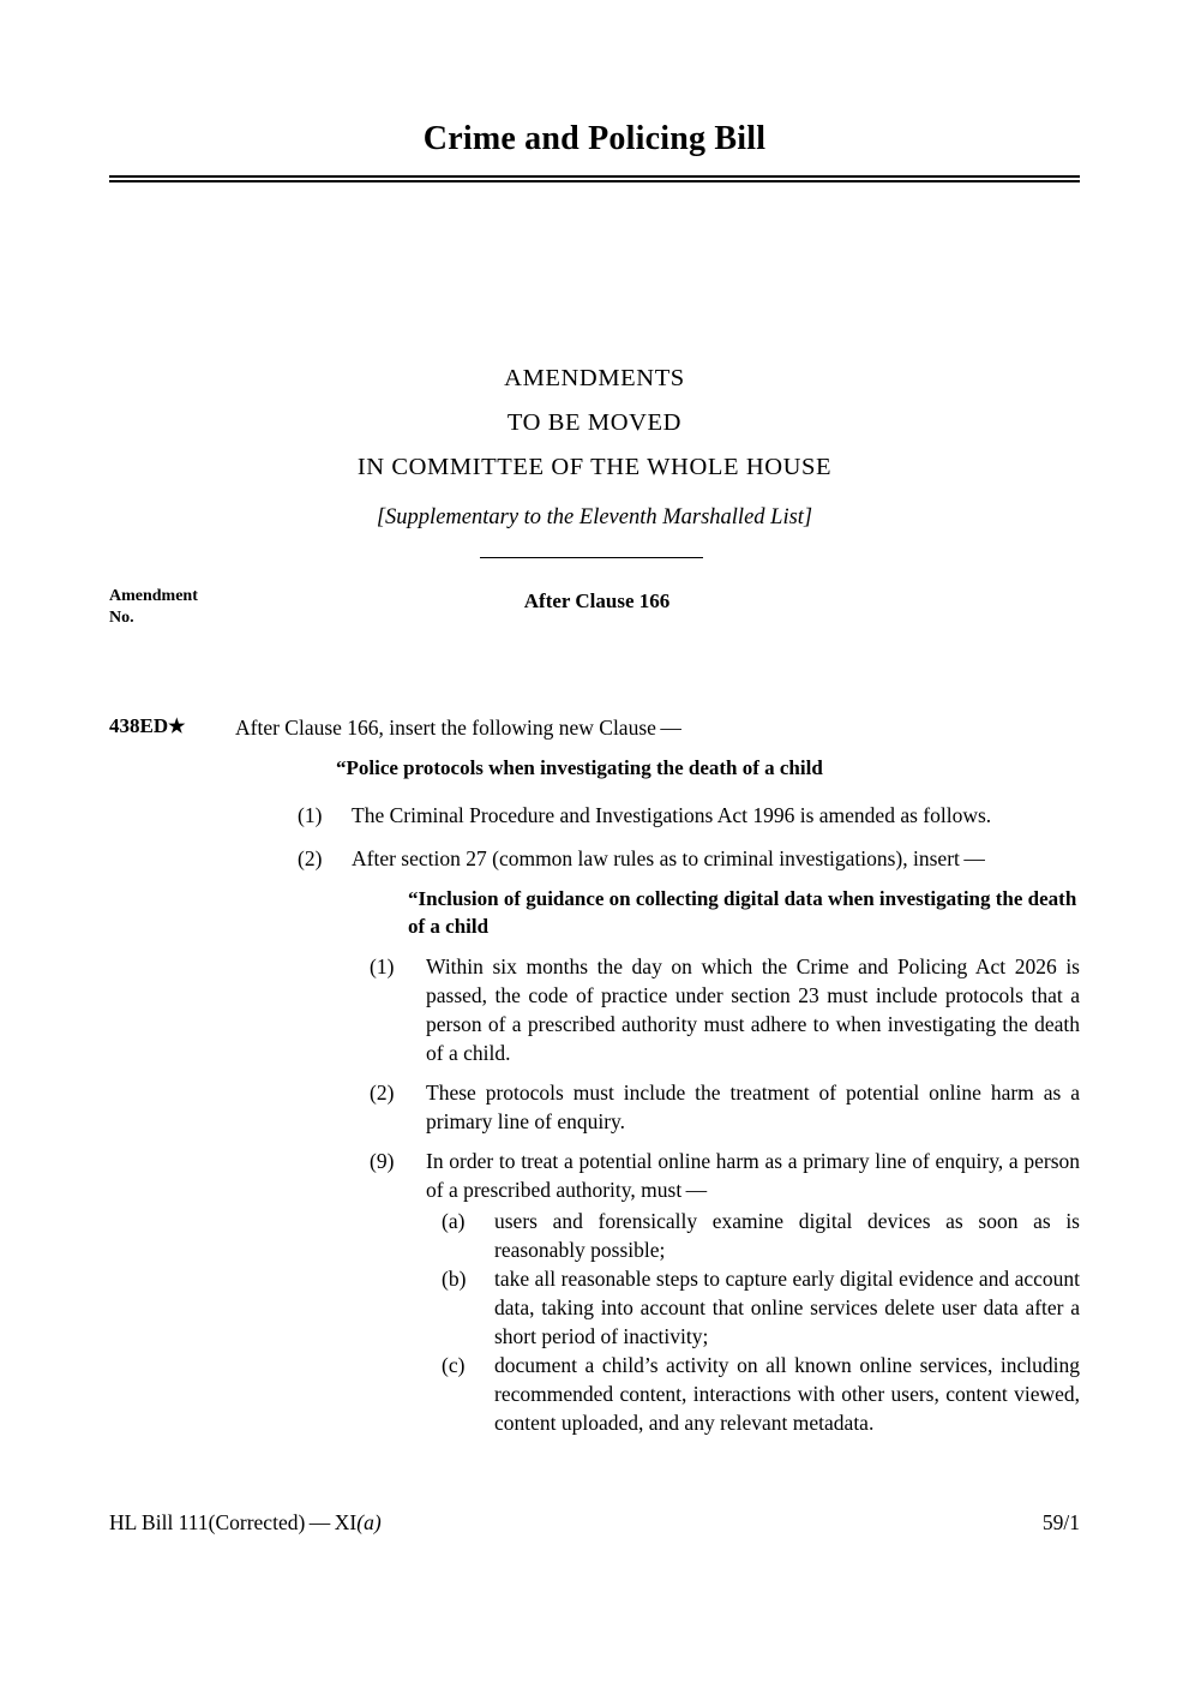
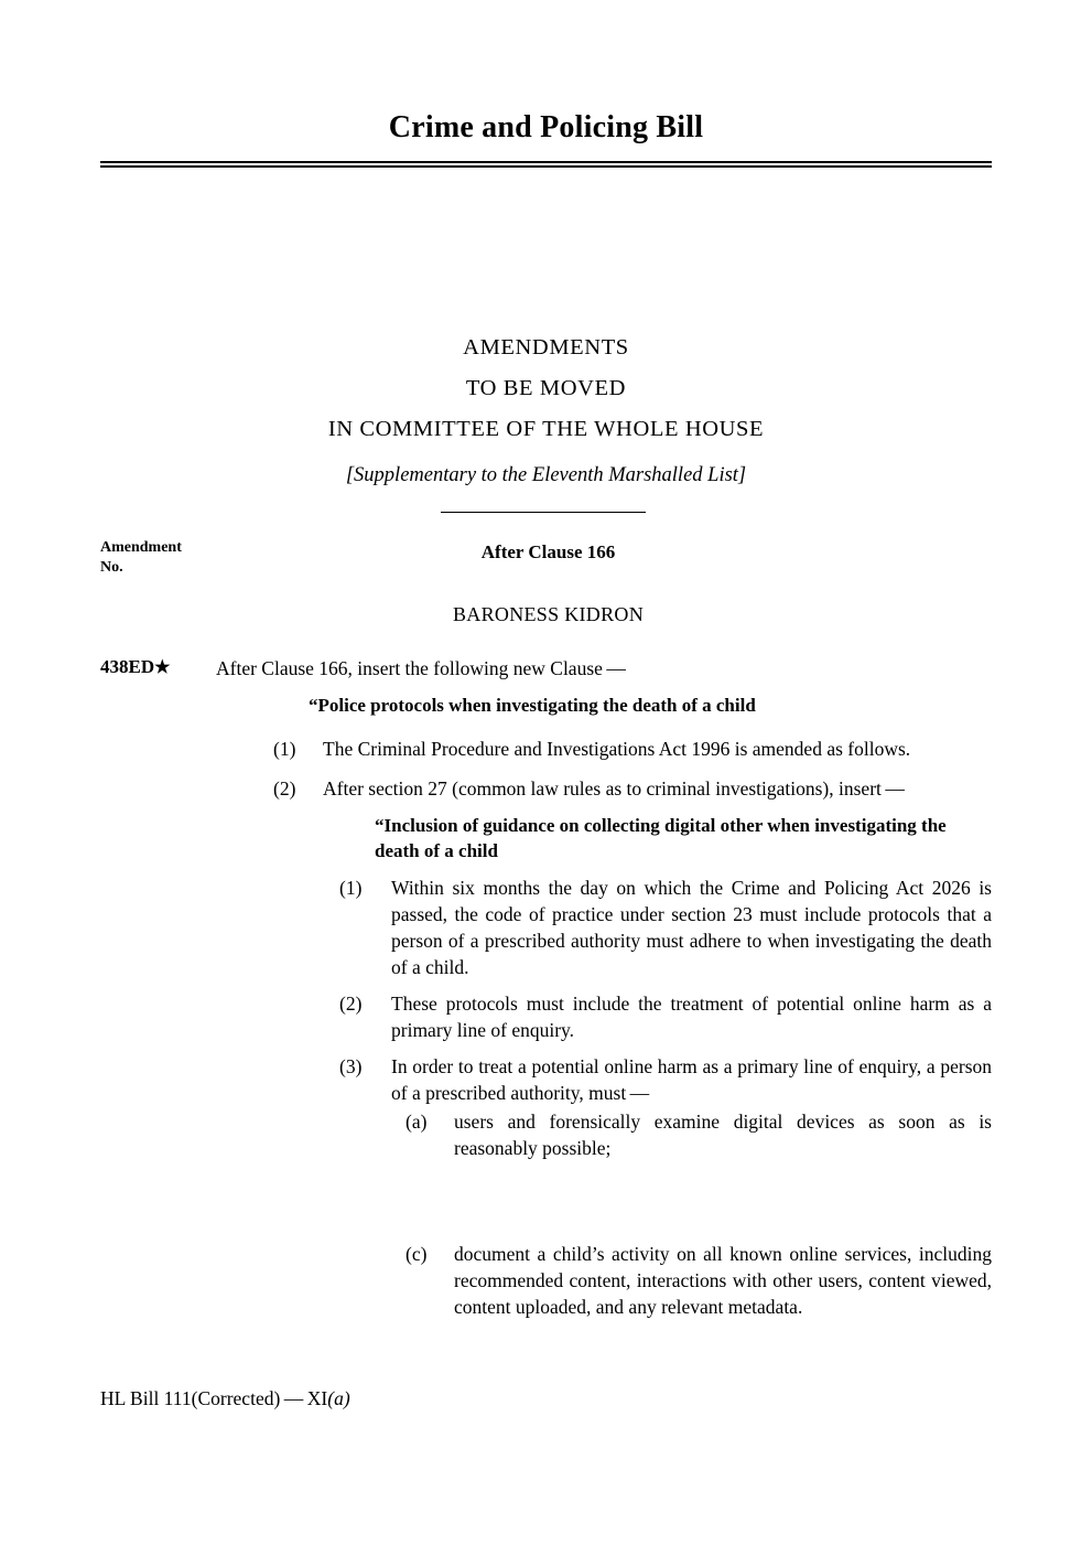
  Crime and Policing Bill
  AMENDMENTS
  TO BE MOVED
  IN COMMITTEE OF THE WHOLE HOUSE
  [Supplementary to the Eleventh Marshalled List]
  Amendment
  No.
  After Clause 166
+ BARONESS KIDRON
  438ED★
  After Clause 166, insert the following new Clause —
  “Police protocols when investigating the death of a child
  (1)
  The Criminal Procedure and Investigations Act 1996 is amended as follows.
  (2)
  After section 27 (common law rules as to criminal investigations), insert —
- “Inclusion of guidance on collecting digital data when investigating the death of a child
+ “Inclusion of guidance on collecting digital other when investigating the death of a child
  (1)
  Within six months the day on which the Crime and Policing Act 2026 is passed, the code of practice under section 23 must include protocols that a person of a prescribed authority must adhere to when investigating the death of a child.
  (2)
  These protocols must include the treatment of potential online harm as a primary line of enquiry.
- (9)
+ (3)
  In order to treat a potential online harm as a primary line of enquiry, a person of a prescribed authority, must —
  (a)
  users and forensically examine digital devices as soon as is reasonably possible;
- (b)
- take all reasonable steps to capture early digital evidence and account data, taking into account that online services delete user data after a short period of inactivity;
  (c)
  document a child’s activity on all known online services, including recommended content, interactions with other users, content viewed, content uploaded, and any relevant metadata.
  HL Bill 111(Corrected) — XI(a)
- 59/1
